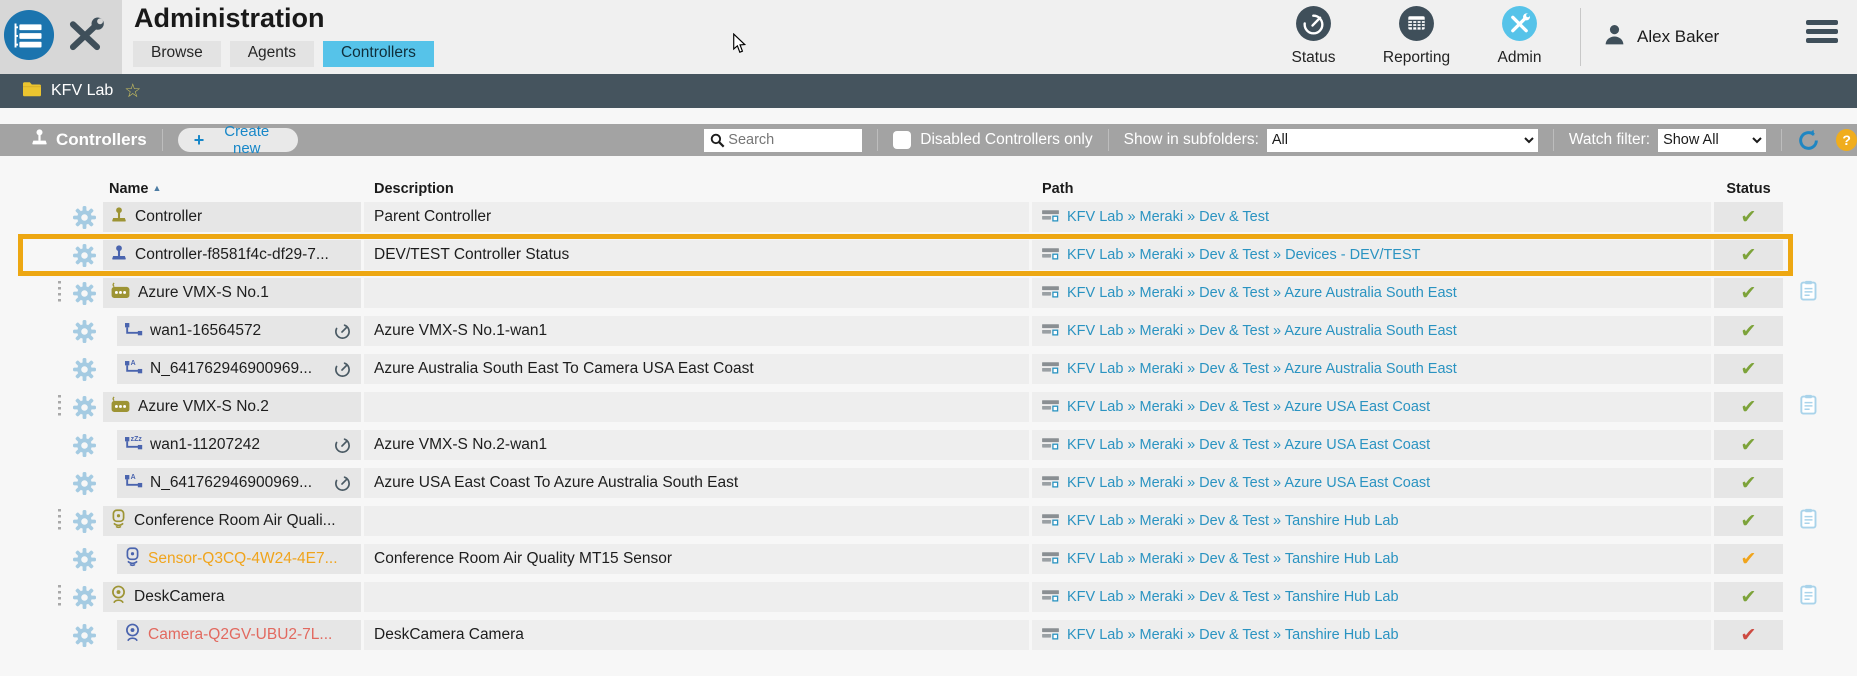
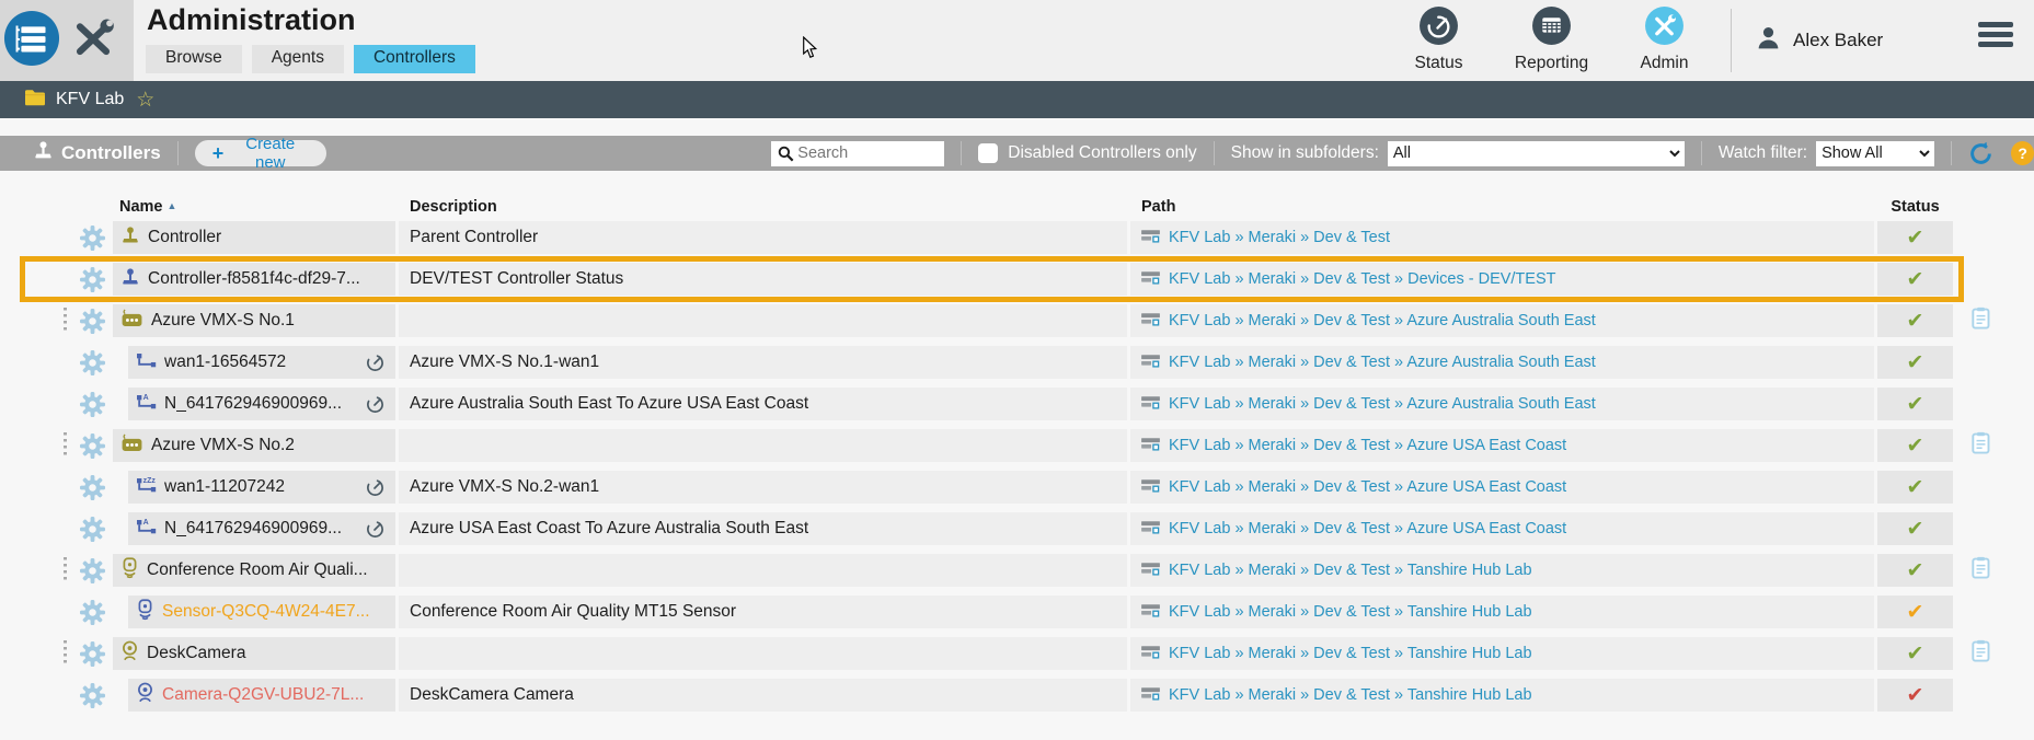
  Administration
  Browse
  Agents
  Controllers
  Status
  Reporting
  Admin
  Alex Baker
  KFV Lab
  ☆
  Controllers
  +
  Create new
  Search
  Disabled Controllers only
  Show in subfolders:
  All
  Watch filter:
  Show All
  ?
  Name ▲
  Description
  Path
  Status
  Controller
  Parent Controller
  KFV Lab » Meraki » Dev & Test
  ✔
  Controller-f8581f4c-df29-7...
  DEV/TEST Controller Status
  KFV Lab » Meraki » Dev & Test » Devices - DEV/TEST
  ✔
  Azure VMX-S No.1
  KFV Lab » Meraki » Dev & Test » Azure Australia South East
  ✔
  wan1-16564572
  Azure VMX-S No.1-wan1
  KFV Lab » Meraki » Dev & Test » Azure Australia South East
  ✔
  N_641762946900969...
- Azure Australia South East To Camera USA East Coast
+ Azure Australia South East To Azure USA East Coast
  KFV Lab » Meraki » Dev & Test » Azure Australia South East
  ✔
  Azure VMX-S No.2
  KFV Lab » Meraki » Dev & Test » Azure USA East Coast
  ✔
  wan1-11207242
  Azure VMX-S No.2-wan1
  KFV Lab » Meraki » Dev & Test » Azure USA East Coast
  ✔
  N_641762946900969...
  Azure USA East Coast To Azure Australia South East
  KFV Lab » Meraki » Dev & Test » Azure USA East Coast
  ✔
  Conference Room Air Quali...
  KFV Lab » Meraki » Dev & Test » Tanshire Hub Lab
  ✔
  Sensor-Q3CQ-4W24-4E7...
  Conference Room Air Quality MT15 Sensor
  KFV Lab » Meraki » Dev & Test » Tanshire Hub Lab
  ✔
  DeskCamera
  KFV Lab » Meraki » Dev & Test » Tanshire Hub Lab
  ✔
  Camera-Q2GV-UBU2-7L...
  DeskCamera Camera
  KFV Lab » Meraki » Dev & Test » Tanshire Hub Lab
  ✔
